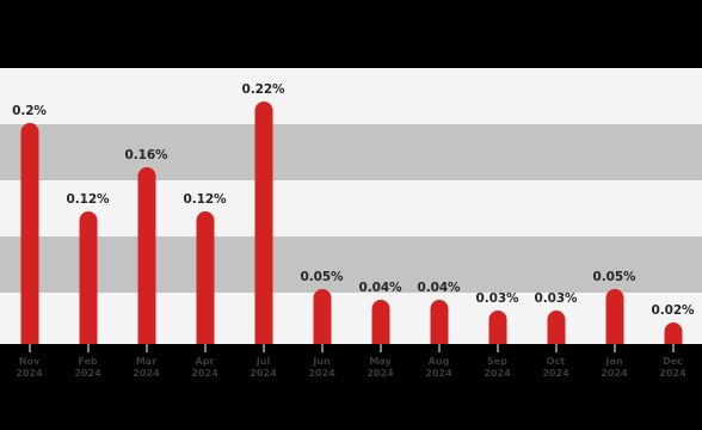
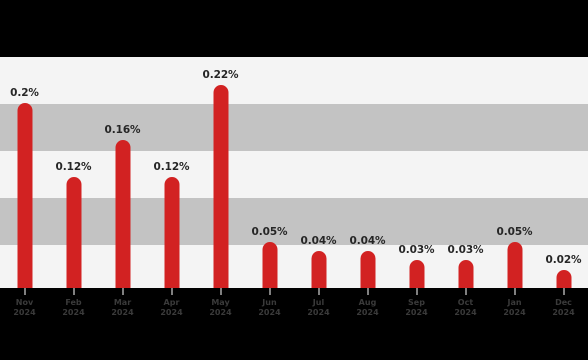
  0.2%
  Nov
  2024
  0.12%
  Feb
  2024
  0.16%
  Mar
  2024
  0.12%
  Apr
  2024
  0.22%
- Jul
+ May
  2024
  0.05%
  Jun
  2024
  0.04%
- May
+ Jul
  2024
  0.04%
  Aug
  2024
  0.03%
  Sep
  2024
  0.03%
  Oct
  2024
  0.05%
  Jan
  2024
  0.02%
  Dec
  2024
